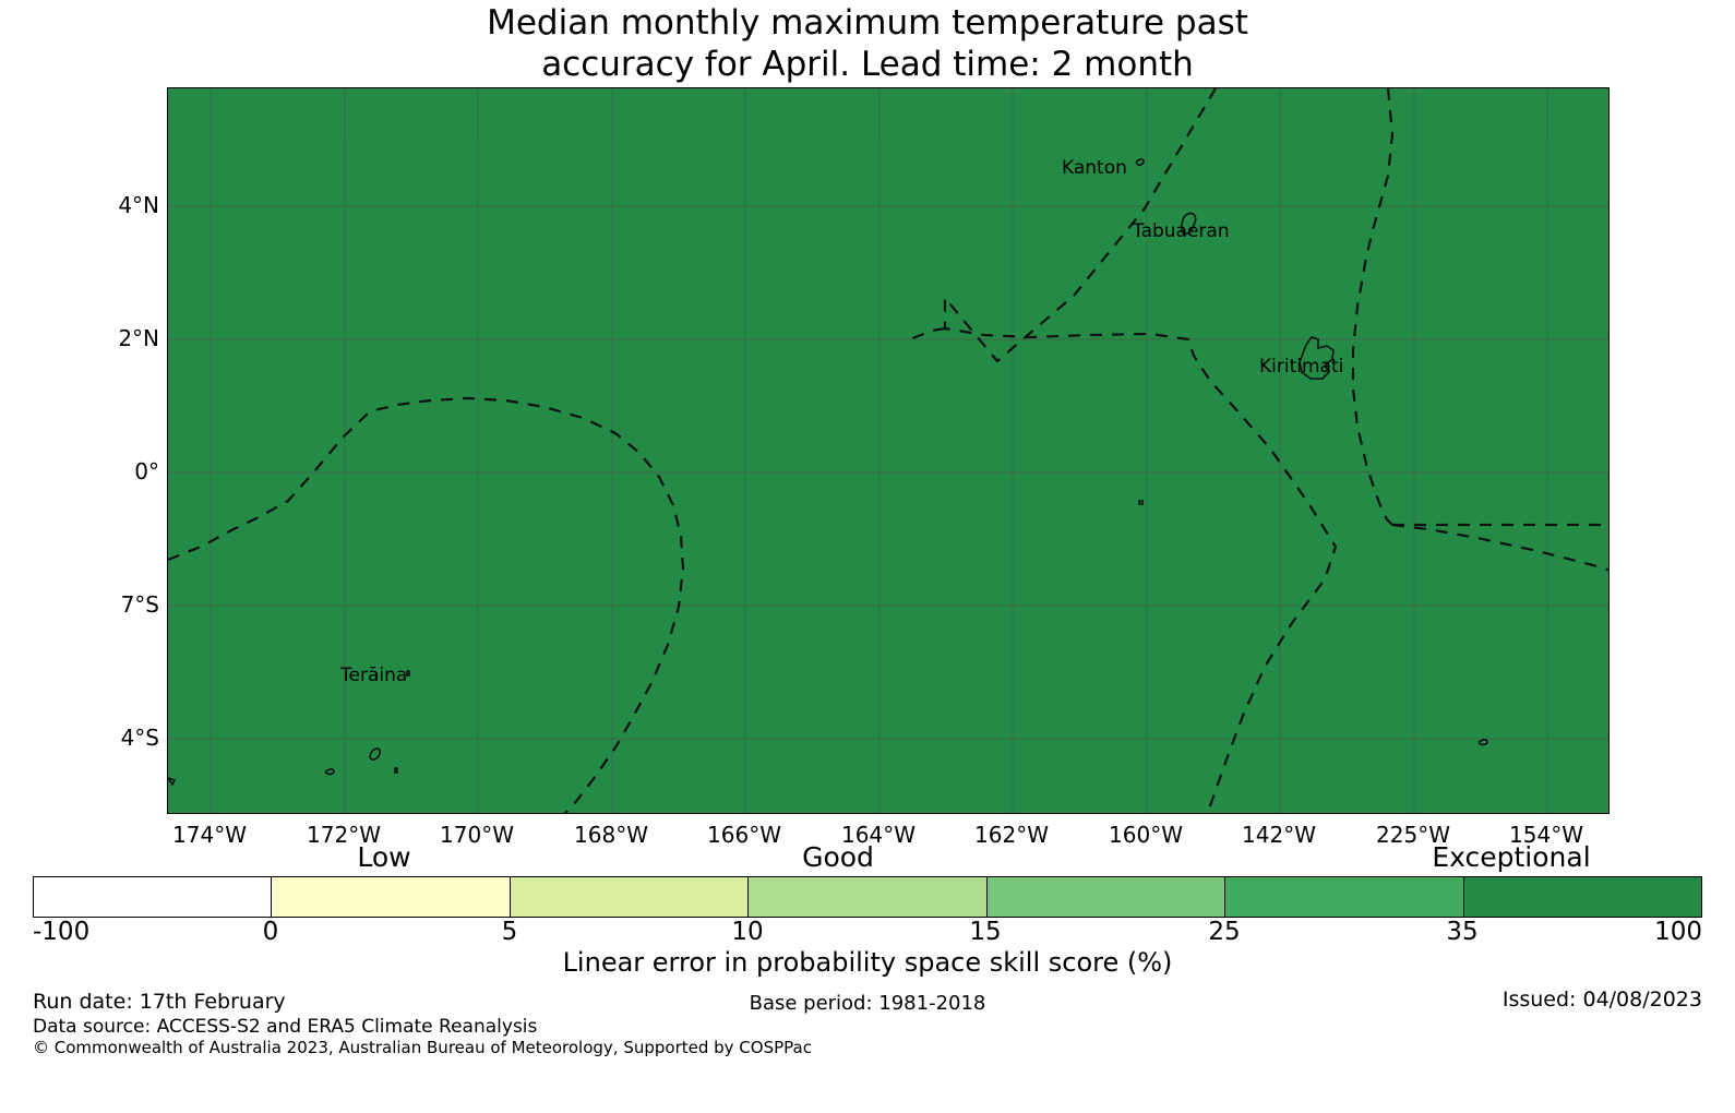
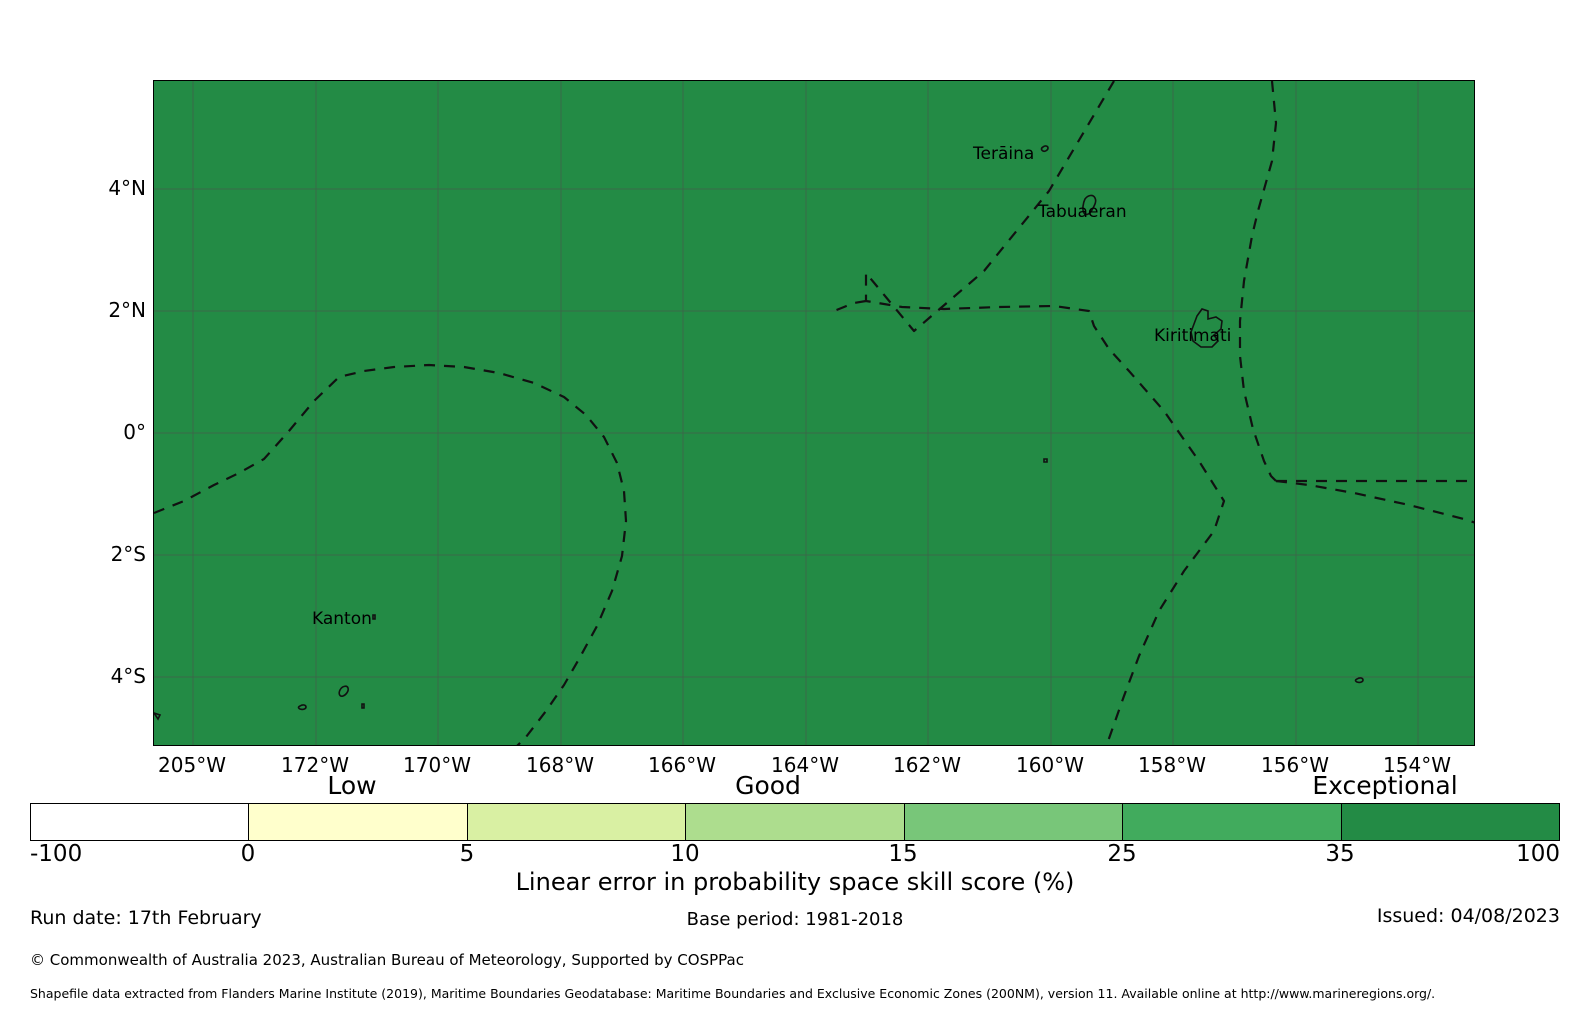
- Median monthly maximum temperature past
- accuracy for April. Lead time: 2 month
- Kanton
+ Terāina
  Tabuaeran
  Kiritimati
- Terāina
+ Kanton
  4°N
  2°N
  0°
- 7°S
+ 2°S
  4°S
- 174°W
+ 205°W
  172°W
  170°W
  168°W
  166°W
  164°W
  162°W
  160°W
- 142°W
+ 158°W
- 225°W
+ 156°W
  154°W
  Low
  Good
  Exceptional
  -100
  0
  5
  10
  15
  25
  35
  100
  Linear error in probability space skill score (%)
  Run date: 17th February
- Data source: ACCESS-S2 and ERA5 Climate Reanalysis
  © Commonwealth of Australia 2023, Australian Bureau of Meteorology, Supported by COSPPac
  Base period: 1981-2018
  Issued: 04/08/2023
+ Shapefile data extracted from Flanders Marine Institute (2019), Maritime Boundaries Geodatabase: Maritime Boundaries and Exclusive Economic Zones (200NM), version 11. Available online at http://www.marineregions.org/.
